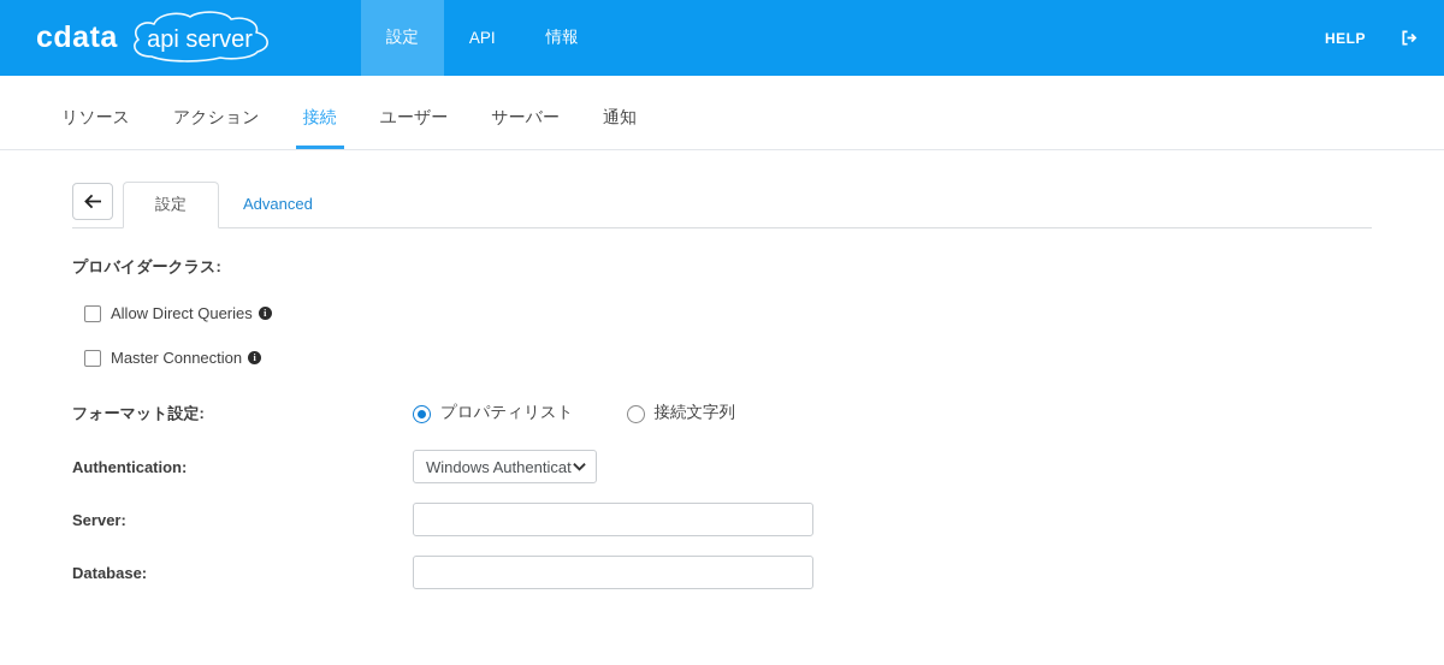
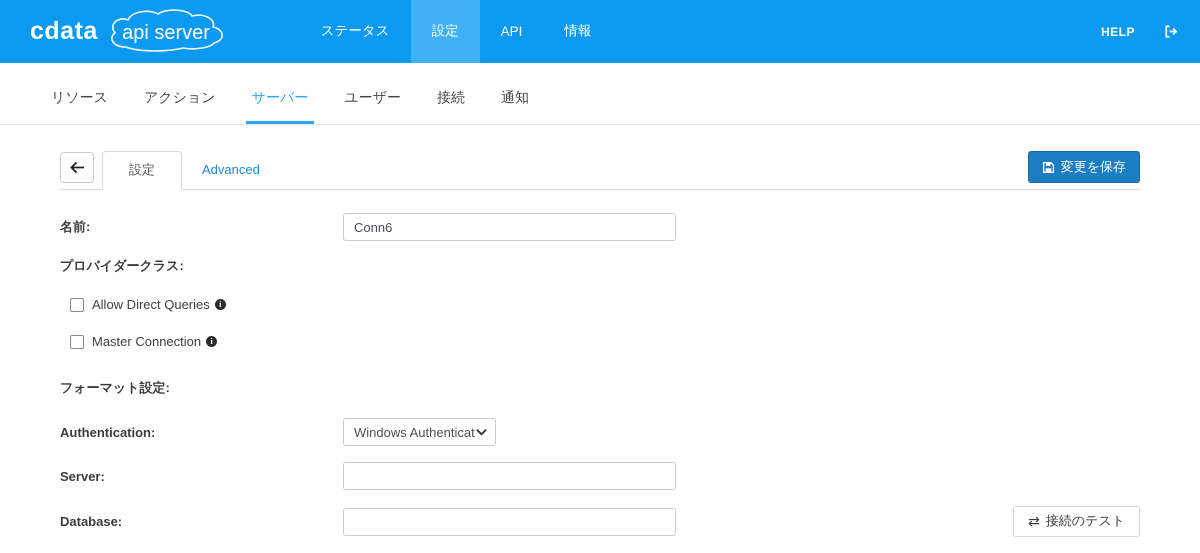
  cdata
  api server
+ ステータス
  設定
  API
  情報
  HELP
  リソース
  アクション
- 接続
+ サーバー
  ユーザー
- サーバー
+ 接続
  通知
  設定
  Advanced
+ 変更を保存
+ 名前:
+ Conn6
  プロバイダークラス:
  Allow Direct Queries
  i
  Master Connection
  i
  フォーマット設定:
- プロパティリスト
- 接続文字列
  Authentication:
  Windows Authenticat
  Server:
  Database:
+ ⇄
+ 接続のテスト
